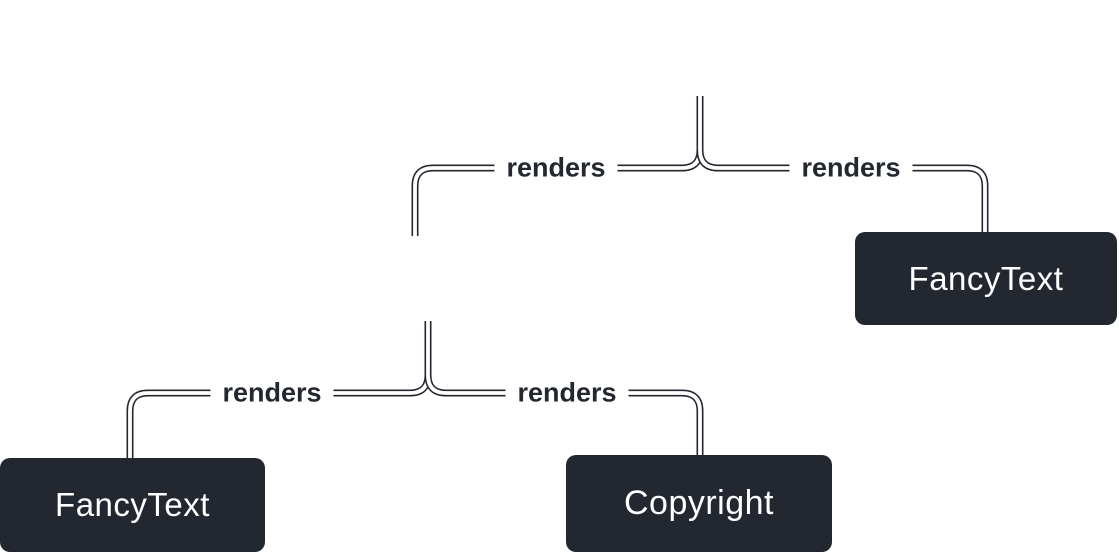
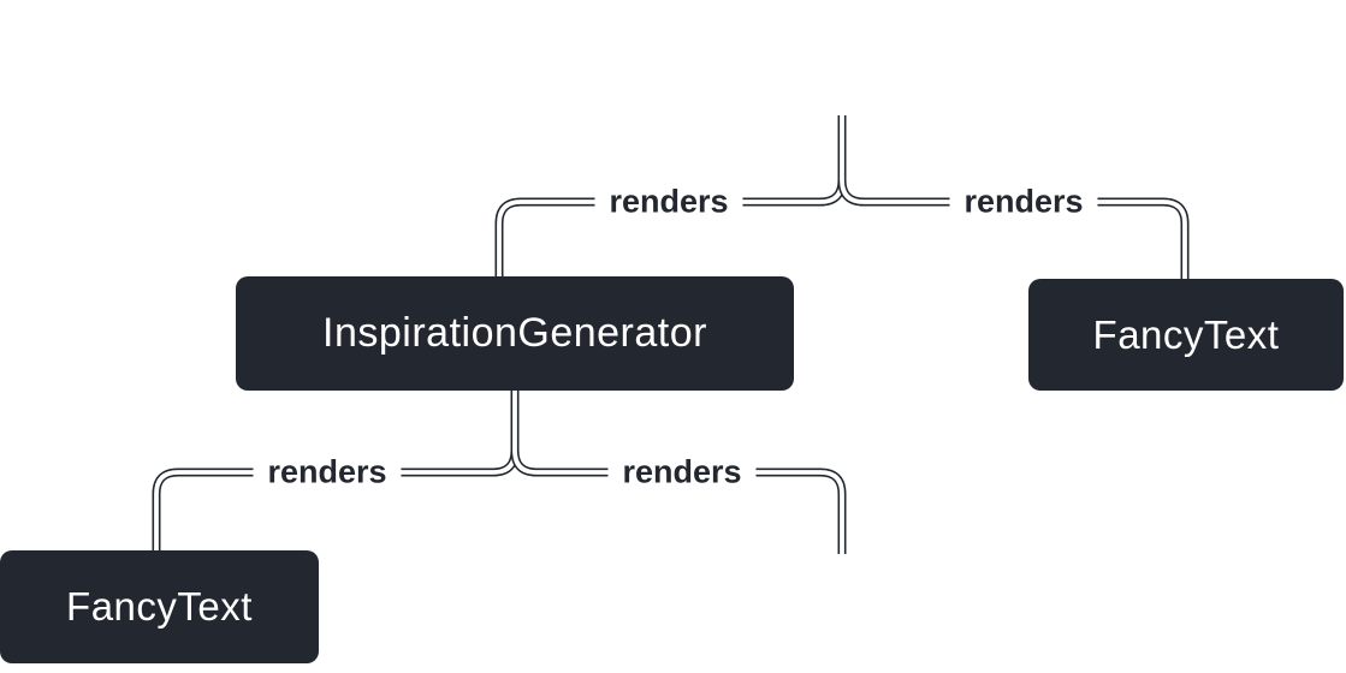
  renders
  renders
  renders
  renders
+ InspirationGenerator
  FancyText
  FancyText
- Copyright
